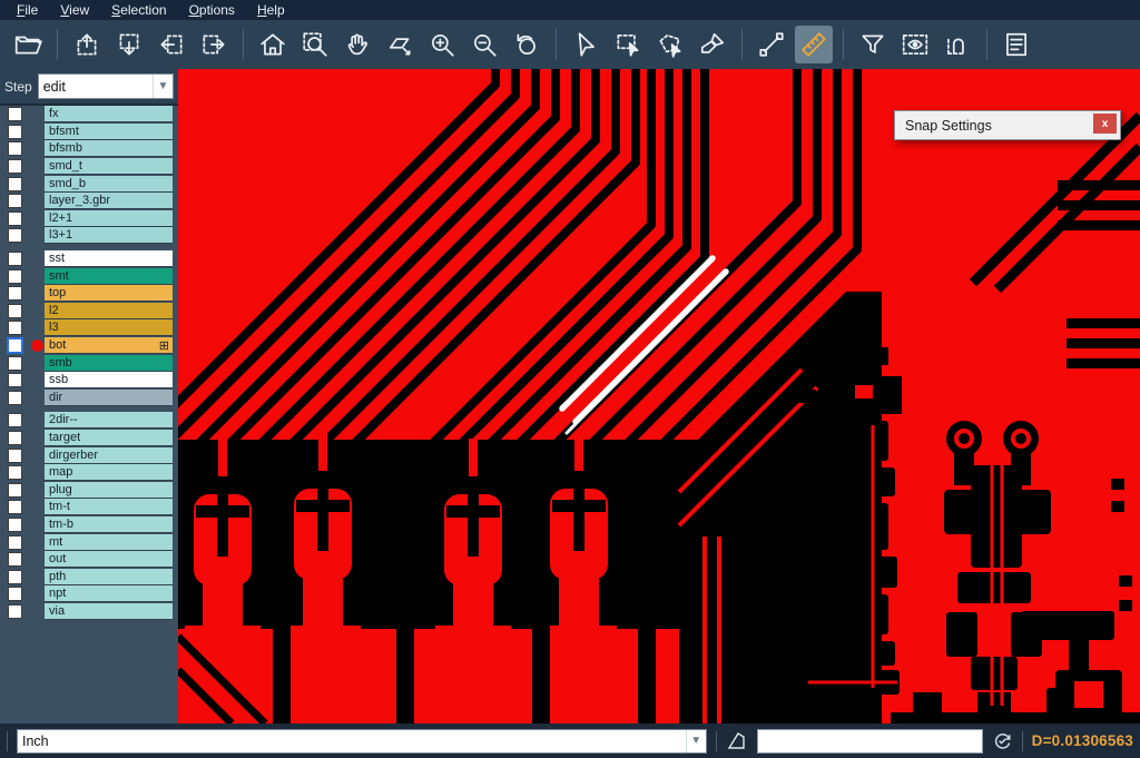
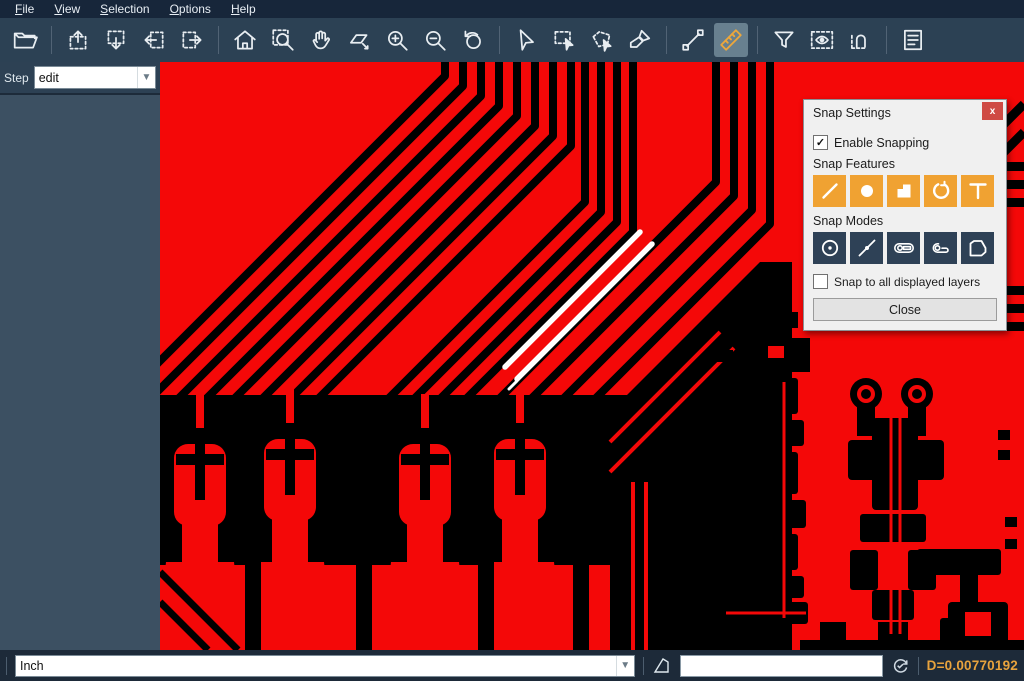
  File
  View
  Selection
  Options
  Help
  Step
  edit
  ▼
- fx
- bfsmt
- bfsmb
- smd_t
- smd_b
- layer_3.gbr
- l2+1
- l3+1
- sst
- smt
- top
- l2
- l3
- bot
- ⊞
- smb
- ssb
- dir
- 2dir--
- target
- dirgerber
- map
- plug
- tm-t
- tm-b
- mt
- out
- pth
- npt
- via
  Snap Settings
  x
+ ✓
+ Enable Snapping
+ Snap Features
+ Snap Modes
+ Snap to all displayed layers
+ Close
  Inch
  ▼
- D=0.01306563
+ D=0.00770192
